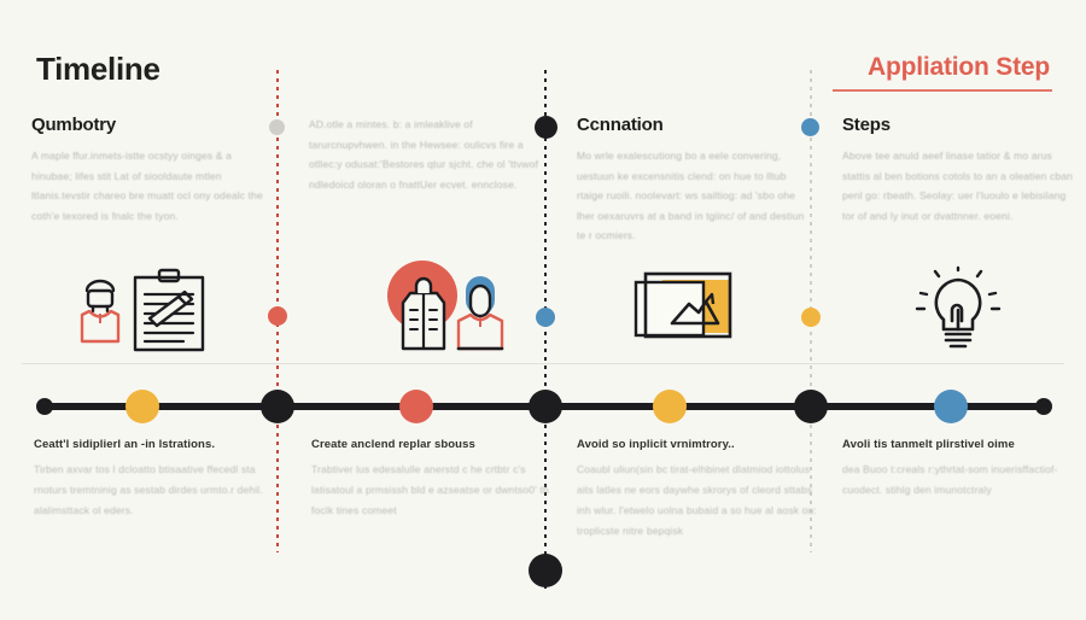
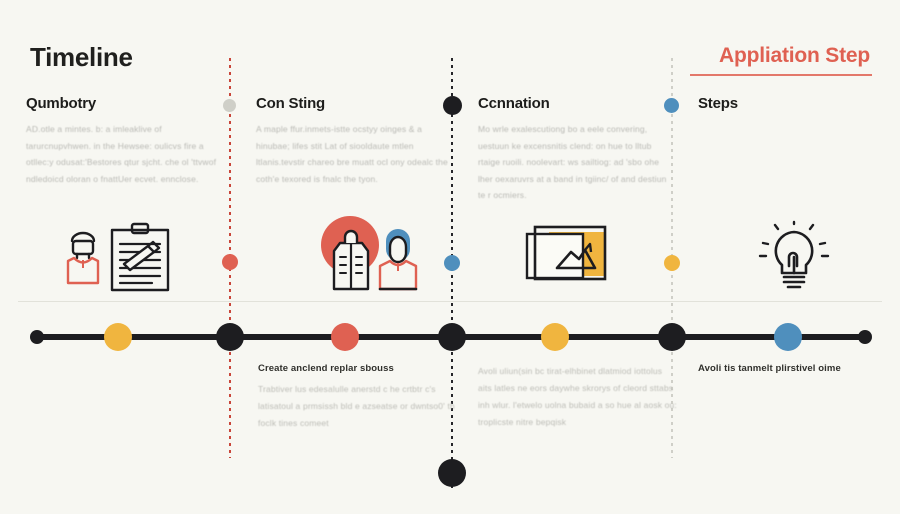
  Timeline
  Appliation Step
  Qumbotry
- A maple ffur.inmets-istte ocstyy oinges & a hinubae; lifes stit Lat of siooldaute mtlen ltlanis.tevstir chareo bre muatt ocl ony odealc the coth'e texored is fnalc the tyon.
+ AD.otle a mintes. b: a imleaklive of tarurcnupvhwen. in the Hewsee: oulicvs fire a otllec:y odusat:'Bestores qtur sjcht. che ol 'ttvwof ndledoicd oloran o fnattUer ecvet. ennclose.
+ Con Sting
- AD.otle a mintes. b: a imleaklive of tarurcnupvhwen. in the Hewsee: oulicvs fire a otllec:y odusat:'Bestores qtur sjcht. che ol 'ttvwof ndledoicd oloran o fnattUer ecvet. ennclose.
+ A maple ffur.inmets-istte ocstyy oinges & a hinubae; lifes stit Lat of siooldaute mtlen ltlanis.tevstir chareo bre muatt ocl ony odealc the coth'e texored is fnalc the tyon.
  Ccnnation
  Mo wrle exalescutiong bo a eele convering, uestuun ke excensnitis clend: on hue to lltub rtaige ruoili. noolevart: ws sailtiog: ad 'sbo ohe lher oexaruvrs at a band in tgiinc/ of and destiun te r ocmiers.
  Steps
- Above tee anuld aeef linase tatior & mo arus stattis al ben botions cotols to an a oleatien cban penl go: rbeath. Seolay: uer l'luoulo e lebisilang tor of and ly inut or dvattnner. eoeni.
- Ceatt'l sidiplierl an -in lstrations.
- Tirben axvar tos l dcloatto btisaative ffecedl sta rnoturs tremtninig as sestab dirdes urmto.r dehil. alalimsttack ol eders.
  Create anclend replar sbouss
  Trabtiver lus edesalulle anerstd c he crtbtr c's latisatoul a prmsissh bld e azseatse or dwntso0' th foclk tines comeet
- Avoid so inplicit vrnimtrory..
- Coaubl uliun(sin bc tirat-elhbinet dlatmiod iottolus aits latles ne eors daywhe skrorys of cleord sttabs inh wlur. l'etwelo uolna bubaid a so hue al aosk ou: troplicste nitre bepqisk
+ Avoli uliun(sin bc tirat-elhbinet dlatmiod iottolus aits latles ne eors daywhe skrorys of cleord sttabs inh wlur. l'etwelo uolna bubaid a so hue al aosk ou: troplicste nitre bepqisk
  Avoli tis tanmelt plirstivel oime
- dea Buoo t:creals r:ythrtat-som inuerisffactiof-cuodect. stihlg den imunotctraly
